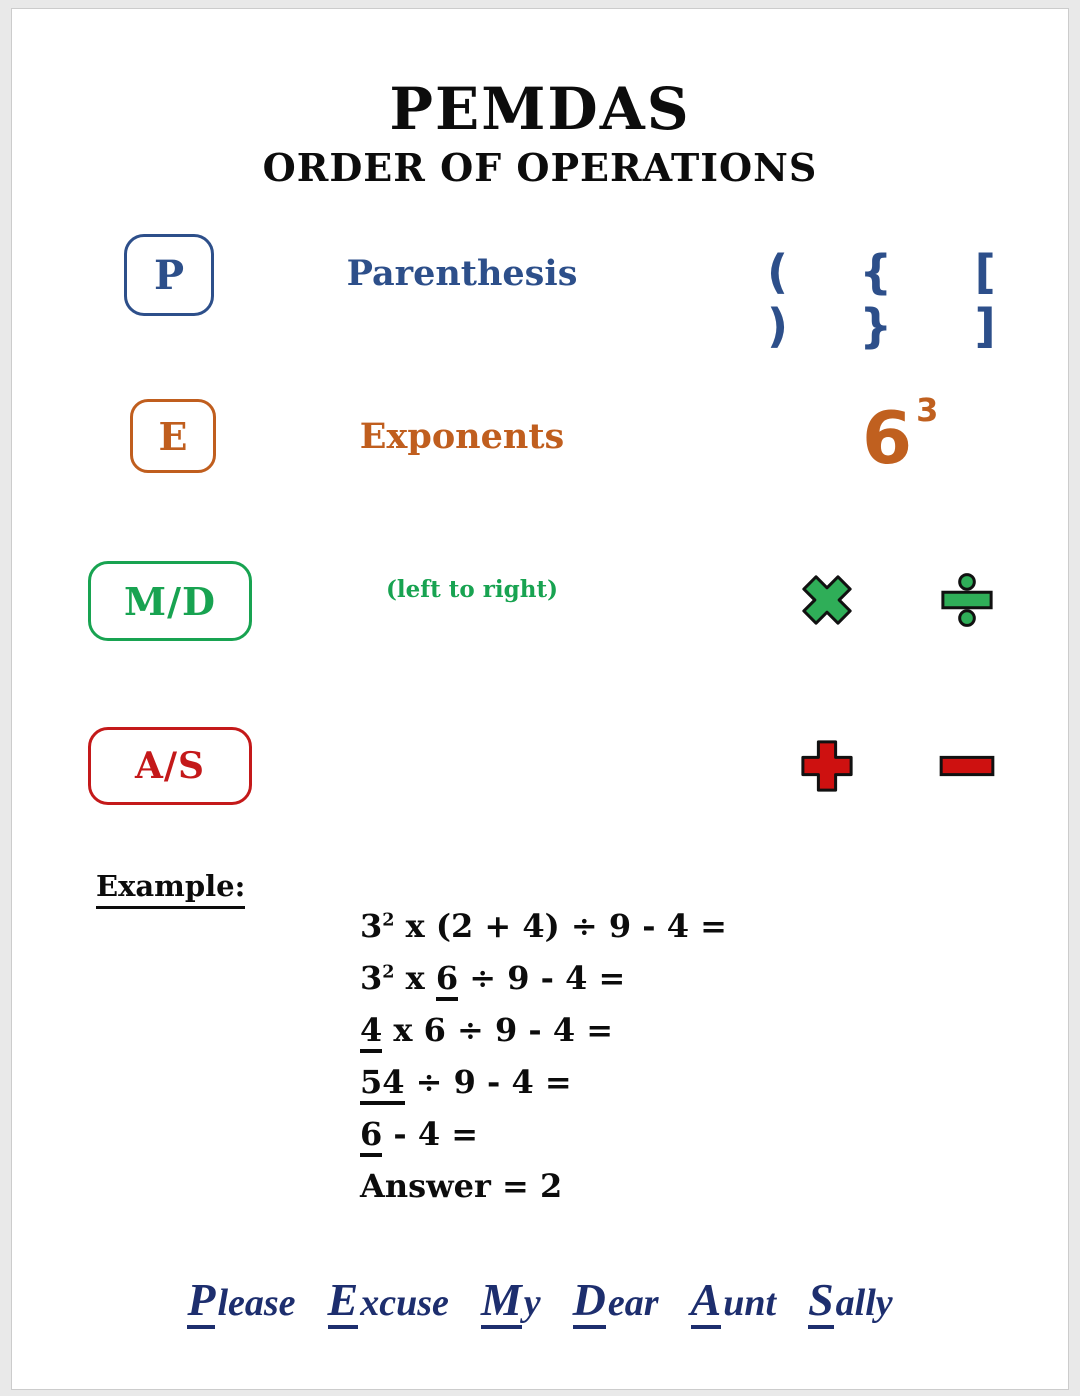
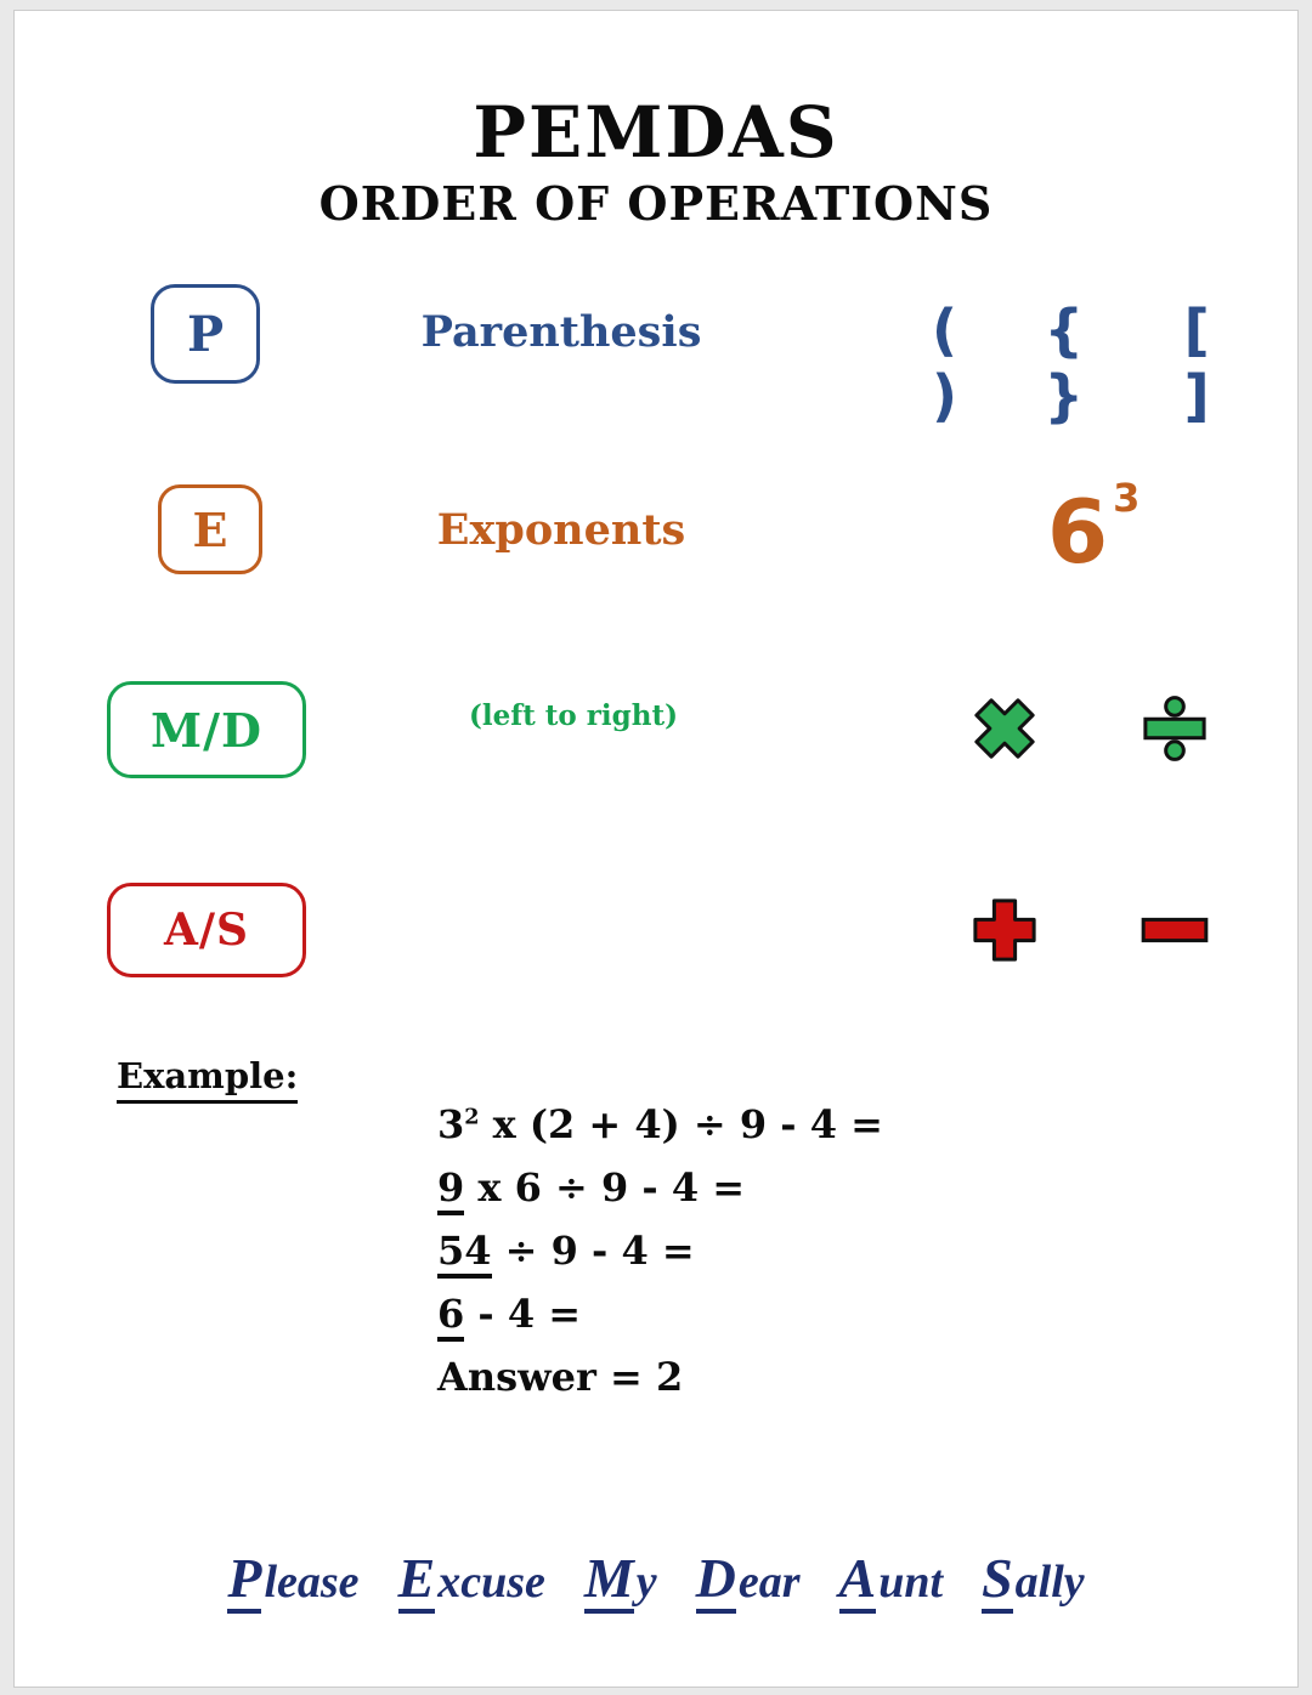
  PEMDAS
  ORDER OF OPERATIONS
  P
  Parenthesis
  ( )
  { }
  [ ]
  E
  Exponents
  63
  M/D
  (left to right)
  A/S
  Example:
  32 x (2 + 4) ÷ 9 - 4 =
- 32 x 6 ÷ 9 - 4 =
- 4 x 6 ÷ 9 - 4 =
+ 9 x 6 ÷ 9 - 4 =
  54 ÷ 9 - 4 =
  6 - 4 =
  Answer = 2
  Please Excuse My Dear Aunt Sally
